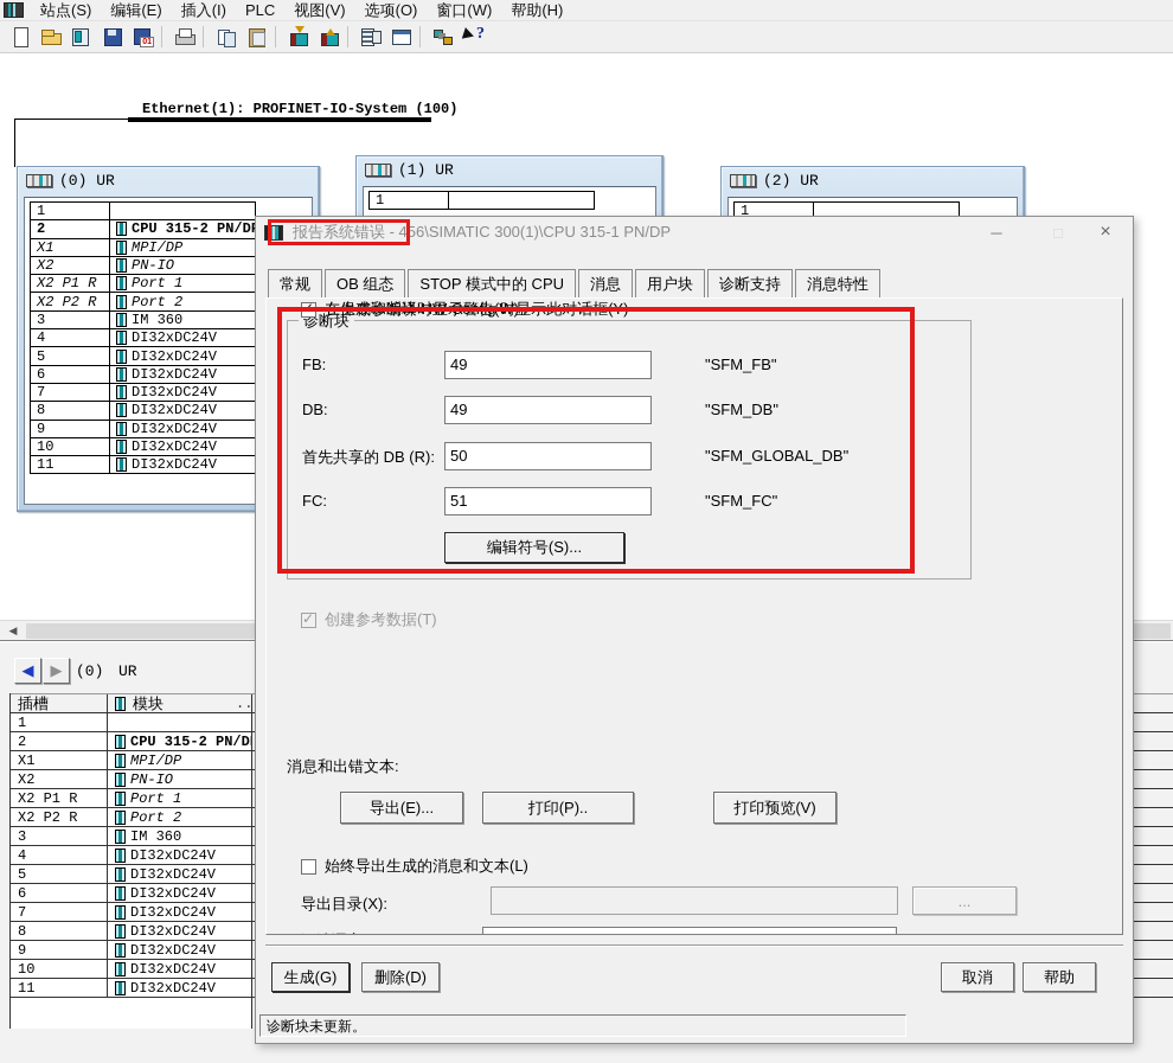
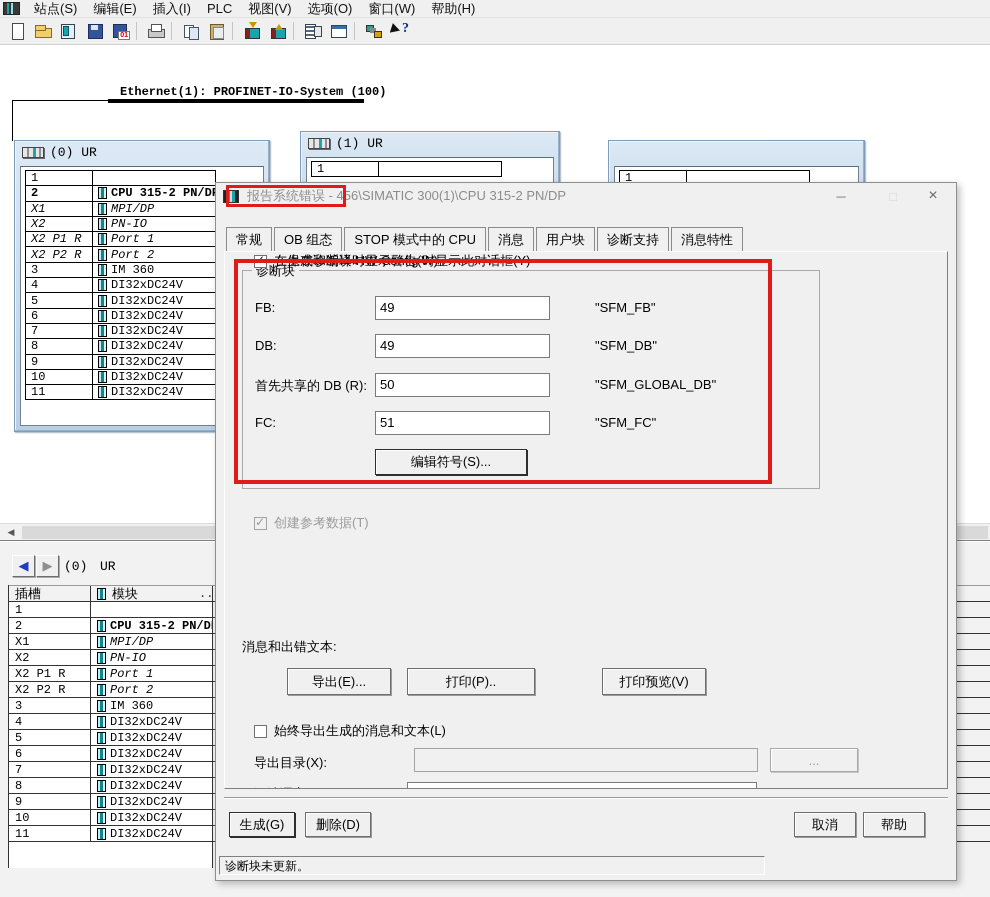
  站点(S)
  编辑(E)
  插入(I)
  PLC
  视图(V)
  选项(O)
  窗口(W)
  帮助(H)
  Ethernet(1): PROFINET-IO-System (100)
  (0) UR
  1
  2
  CPU 315-2 PN/D
  X1
  MPI/DP
  X2
  PN-IO
  X2 P1 R
  Port 1
  X2 P2 R
  Port 2
  3
  IM 360
  4
  DI32xDC24V
  5
  DI32xDC24V
  6
  DI32xDC24V
  7
  DI32xDC24V
  8
  DI32xDC24V
  9
  DI32xDC24V
  10
  DI32xDC24V
  11
  DI32xDC24V
  (1) UR
  1
- (2) UR
  1
  ◀
  ◀
  ▶
  (0)
  UR
  插槽
  模块
  1
  2
  CPU 315-2 PN/D
  X1
  MPI/DP
  X2
  PN-IO
  X2 P1 R
  Port 1
  X2 P2 R
  Port 2
  3
  IM 360
  4
  DI32xDC24V
  5
  DI32xDC24V
  6
  DI32xDC24V
  7
  DI32xDC24V
  8
  DI32xDC24V
  9
  DI32xDC24V
  10
  DI32xDC24V
  11
  DI32xDC24V
- 报告系统错误 - 456\SIMATIC 300(1)\CPU 315-1 PN/DP
+ 报告系统错误 - 456\SIMATIC 300(1)\CPU 315-2 PN/DP
  ─
  ×
  常规
  OB 组态
  STOP 模式中的 CPU
  消息
  用户块
  诊断支持
  消息特性
  诊断块
  FB:
  49
  "SFM_FB"
  DB:
  49
  "SFM_DB"
  首先共享的 DB (R):
  50
  "SFM_GLOBAL_DB"
  FC:
  51
  "SFM_FC"
  编辑符号(S)...
  创建参考数据(T)
  在生成诊断块时显示警告(W)
  在保存和编译 HW Config 时显示此对话框(Y)
  消息和出错文本:
  导出(E)...
  打印(P)..
  打印预览(V)
  始终导出生成的消息和文本(L)
  导出目录(X):
  ...
  生成(G)
  删除(D)
  取消
  帮助
  诊断块未更新。
